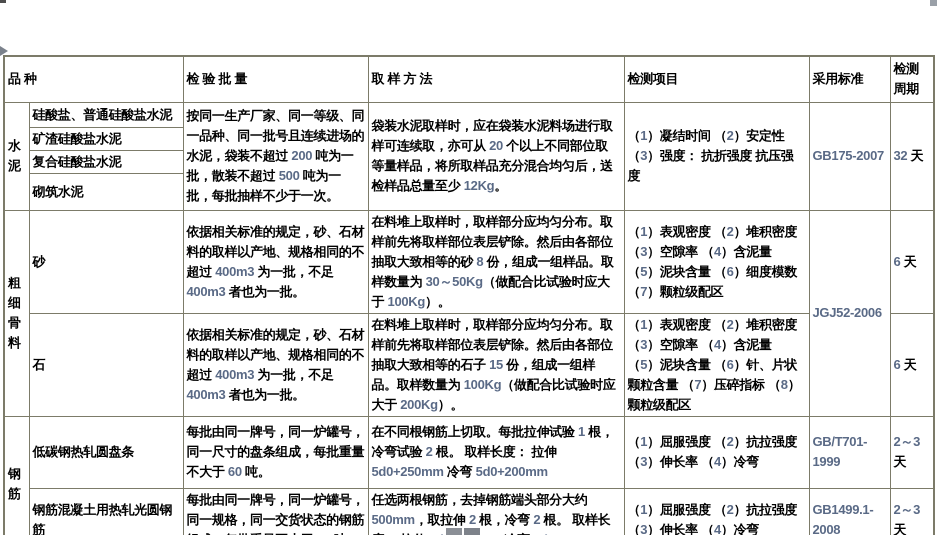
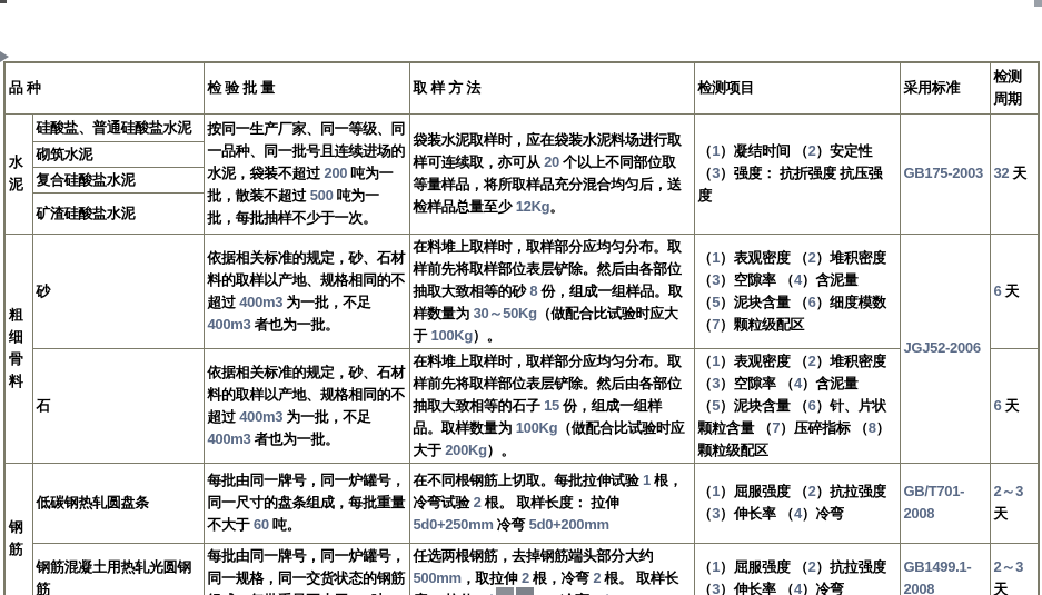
  品 种	检 验 批 量	取 样 方 法	检测项目	采用标准	检测周期
- 水泥	硅酸盐、普通硅酸盐水泥	按同一生产厂家、同一等级、同一品种、同一批号且连续进场的水泥，袋装不超过 200 吨为一批，散装不超过 500 吨为一批，每批抽样不少于一次。	袋装水泥取样时，应在袋装水泥料场进行取样可连续取，亦可从 20 个以上不同部位取等量样品，将所取样品充分混合均匀后，送检样品总量至少 12Kg。	（1）凝结时间 （2）安定性 （3）强度： 抗折强度 抗压强度	GB175-2007	32 天
+ 水泥	硅酸盐、普通硅酸盐水泥	按同一生产厂家、同一等级、同一品种、同一批号且连续进场的水泥，袋装不超过 200 吨为一批，散装不超过 500 吨为一批，每批抽样不少于一次。	袋装水泥取样时，应在袋装水泥料场进行取样可连续取，亦可从 20 个以上不同部位取等量样品，将所取样品充分混合均匀后，送检样品总量至少 12Kg。	（1）凝结时间 （2）安定性 （3）强度： 抗折强度 抗压强度	GB175-2003	32 天
- 矿渣硅酸盐水泥
+ 砌筑水泥
  复合硅酸盐水泥
- 砌筑水泥
+ 矿渣硅酸盐水泥
  粗细骨料	砂	依据相关标准的规定，砂、石材料的取样以产地、规格相同的不超过 400m3 为一批，不足 400m3 者也为一批。	在料堆上取样时，取样部分应均匀分布。取样前先将取样部位表层铲除。然后由各部位抽取大致相等的砂 8 份，组成一组样品。取样数量为 30～50Kg（做配合比试验时应大于 100Kg）。	（1）表观密度 （2）堆积密度 （3）空隙率 （4）含泥量 （5）泥块含量 （6）细度模数 （7）颗粒级配区	JGJ52-2006	6 天
  石	依据相关标准的规定，砂、石材料的取样以产地、规格相同的不超过 400m3 为一批，不足 400m3 者也为一批。	在料堆上取样时，取样部分应均匀分布。取样前先将取样部位表层铲除。然后由各部位抽取大致相等的石子 15 份，组成一组样品。取样数量为 100Kg（做配合比试验时应大于 200Kg）。	（1）表观密度 （2）堆积密度 （3）空隙率 （4）含泥量 （5）泥块含量 （6）针、片状颗粒含量 （7）压碎指标 （8）颗粒级配区	6 天
- 钢筋	低碳钢热轧圆盘条	每批由同一牌号，同一炉罐号，同一尺寸的盘条组成，每批重量不大于 60 吨。	在不同根钢筋上切取。每批拉伸试验 1 根，冷弯试验 2 根。 取样长度： 拉伸 5d0+250mm 冷弯 5d0+200mm	（1）屈服强度 （2）抗拉强度 （3）伸长率 （4）冷弯	GB/T701-1999	2～3 天
+ 钢筋	低碳钢热轧圆盘条	每批由同一牌号，同一炉罐号，同一尺寸的盘条组成，每批重量不大于 60 吨。	在不同根钢筋上切取。每批拉伸试验 1 根，冷弯试验 2 根。 取样长度： 拉伸 5d0+250mm 冷弯 5d0+200mm	（1）屈服强度 （2）抗拉强度 （3）伸长率 （4）冷弯	GB/T701-2008	2～3 天
  钢筋混凝土用热轧光圆钢筋	每批由同一牌号，同一炉罐号，同一规格，同一交货状态的钢筋	任选两根钢筋，去掉钢筋端头部分大约 500mm，取拉伸 2 根，冷弯 2 根。 取样长	（1）屈服强度 （2）抗拉强度 （3）伸长率 （4）冷弯	GB1499.1-2008	2～3 天
